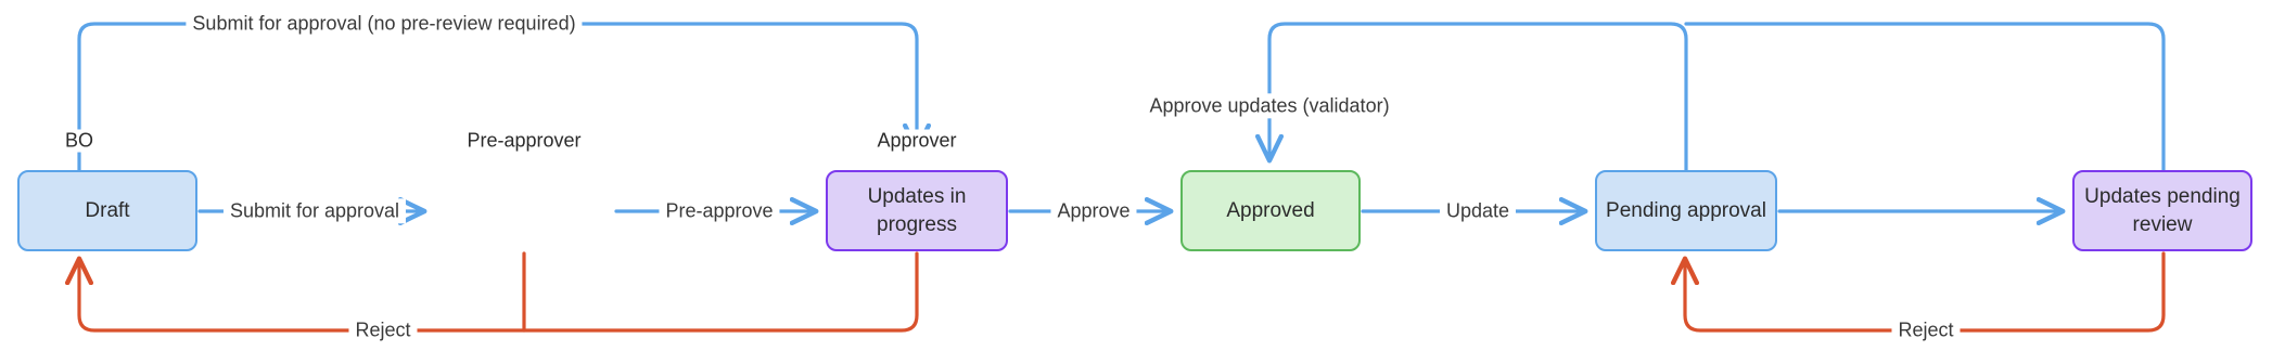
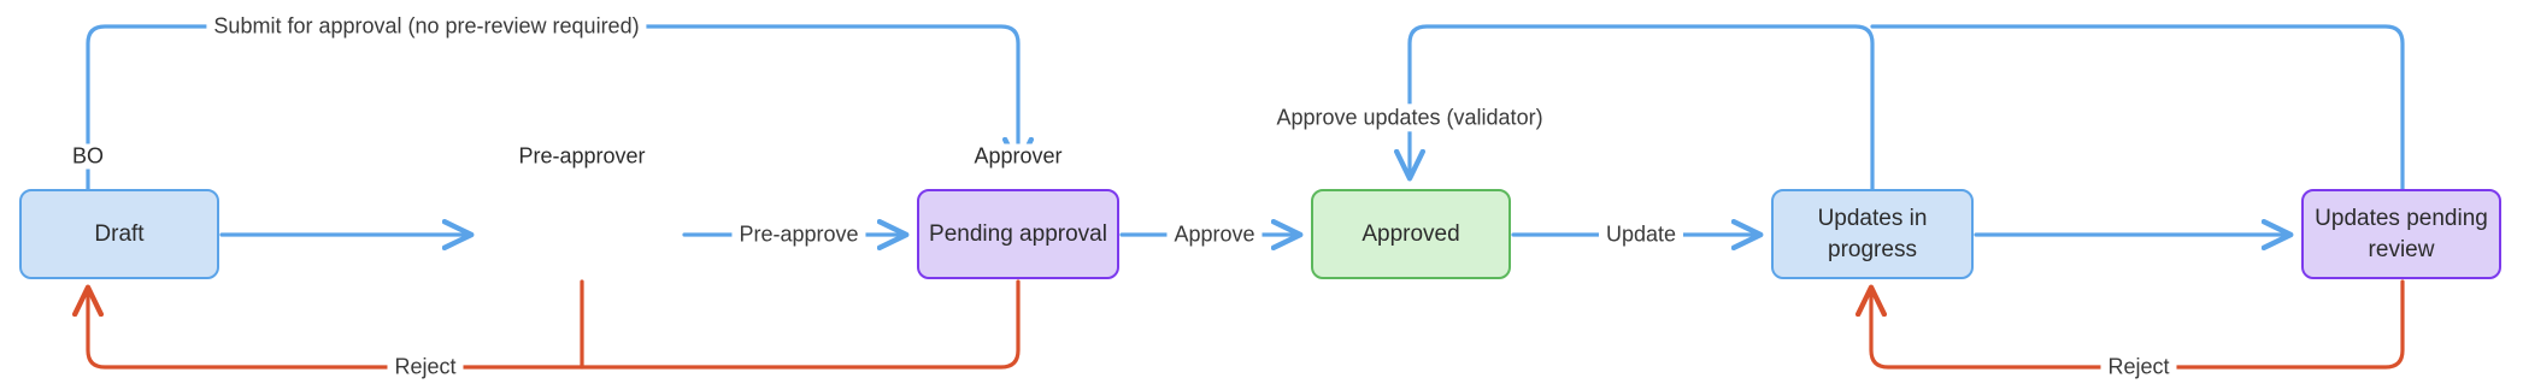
  Draft
- Updates in progress
+ Pending approval
  Approved
- Pending approval
+ Updates in progress
  Updates pending review
  BO
  Pre-approver
  Approver
  Submit for approval (no pre-review required)
  Approve updates (validator)
- Submit for approval
  Pre-approve
  Approve
  Update
  Reject
  Reject
